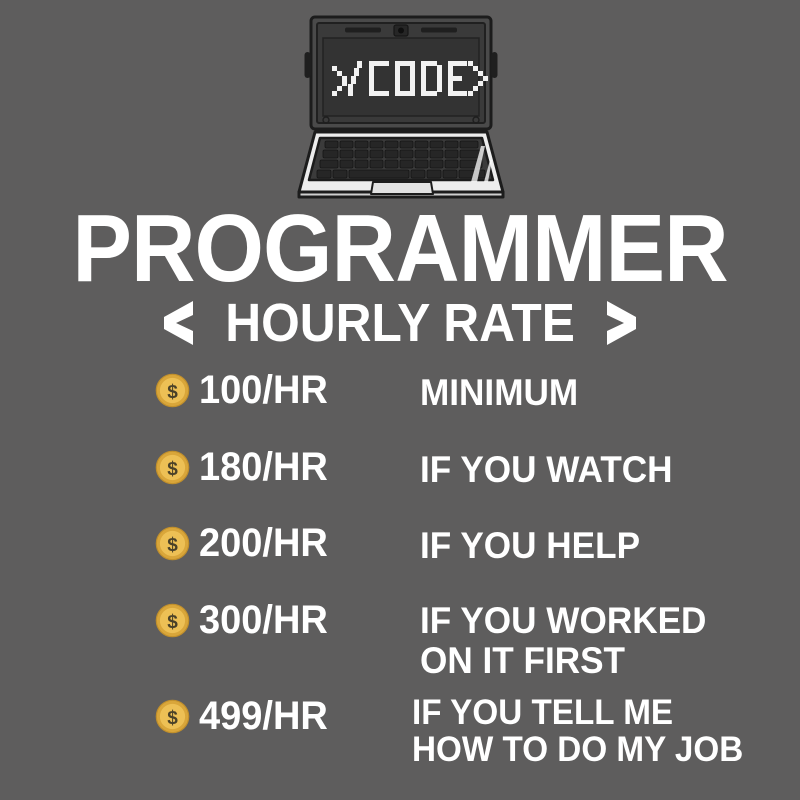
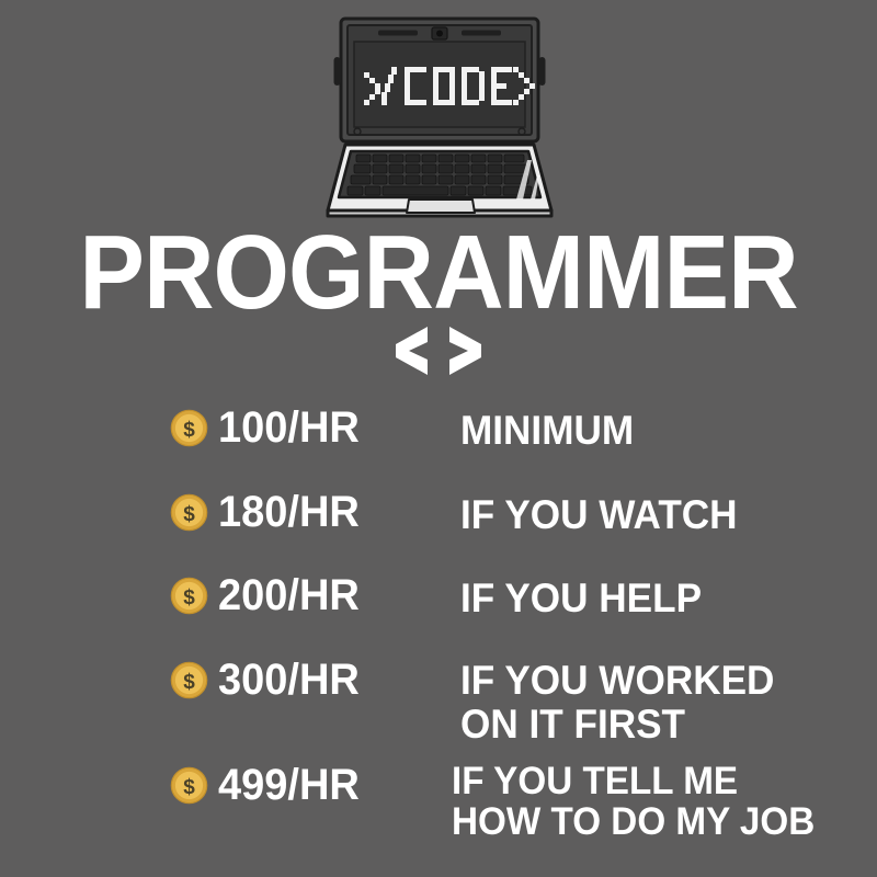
  PROGRAMMER
- HOURLY RATE
  $
  100/HR
  MINIMUM
  $
  180/HR
  IF YOU WATCH
  $
  200/HR
  IF YOU HELP
  $
  300/HR
  IF YOU WORKED
  ON IT FIRST
  $
  499/HR
  IF YOU TELL ME
  HOW TO DO MY JOB
